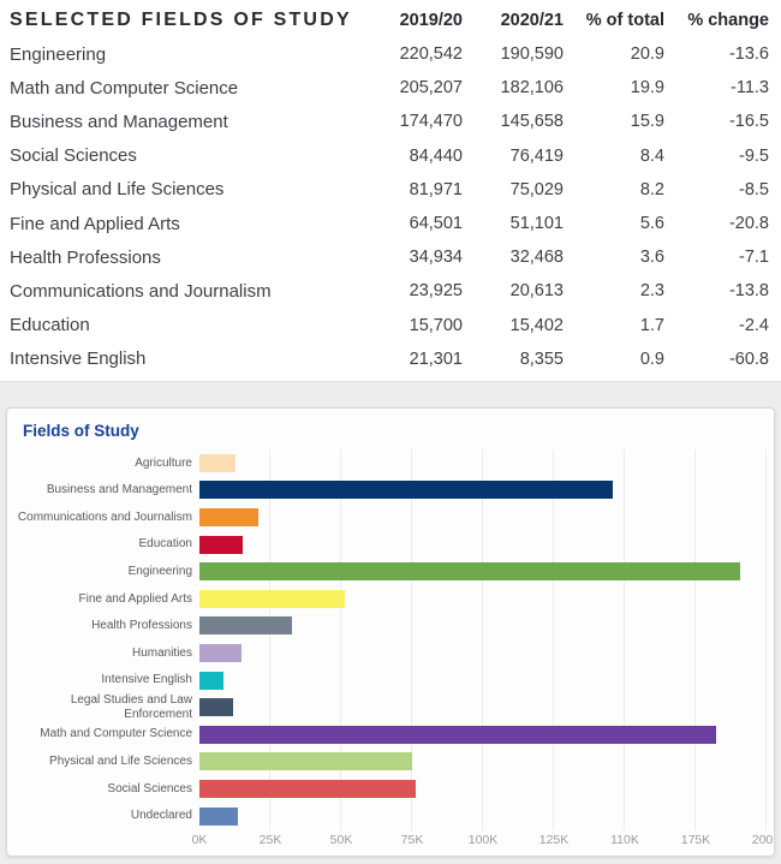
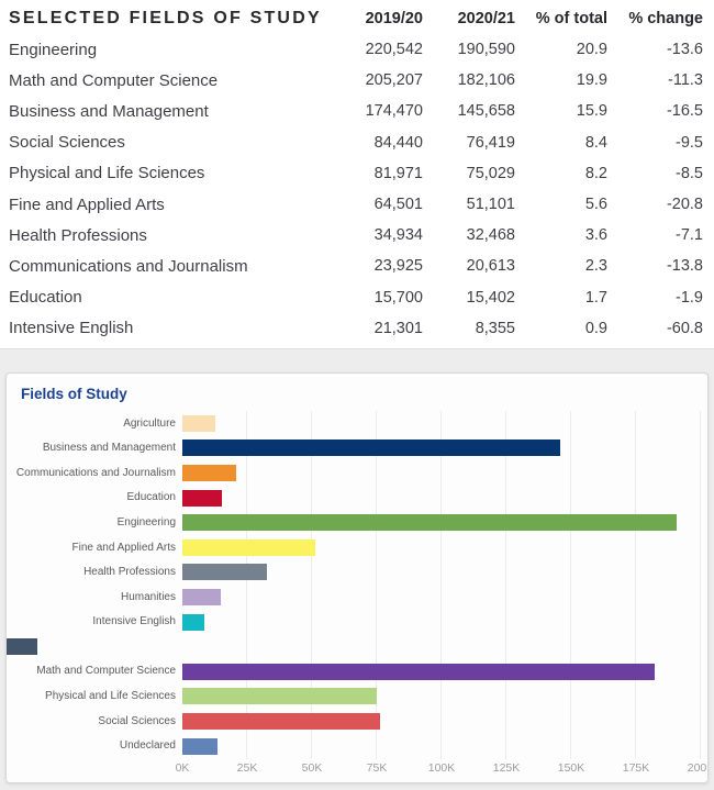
  SELECTED FIELDS OF STUDY
  2019/20
  2020/21
  % of total
  % change
  Engineering
  220,542
  190,590
  20.9
  -13.6
  Math and Computer Science
  205,207
  182,106
  19.9
  -11.3
  Business and Management
  174,470
  145,658
  15.9
  -16.5
  Social Sciences
  84,440
  76,419
  8.4
  -9.5
  Physical and Life Sciences
  81,971
  75,029
  8.2
  -8.5
  Fine and Applied Arts
  64,501
  51,101
  5.6
  -20.8
  Health Professions
  34,934
  32,468
  3.6
  -7.1
  Communications and Journalism
  23,925
  20,613
  2.3
  -13.8
  Education
  15,700
  15,402
  1.7
- -2.4
+ -1.9
  Intensive English
  21,301
  8,355
  0.9
  -60.8
  Fields of Study
  Agriculture
  Business and Management
  Communications and Journalism
  Education
  Engineering
  Fine and Applied Arts
  Health Professions
  Humanities
  Intensive English
- Legal Studies and Law Enforcement
  Math and Computer Science
  Physical and Life Sciences
  Social Sciences
  Undeclared
  0K
  25K
  50K
  75K
  100K
  125K
- 110K
+ 150K
  175K
  200
